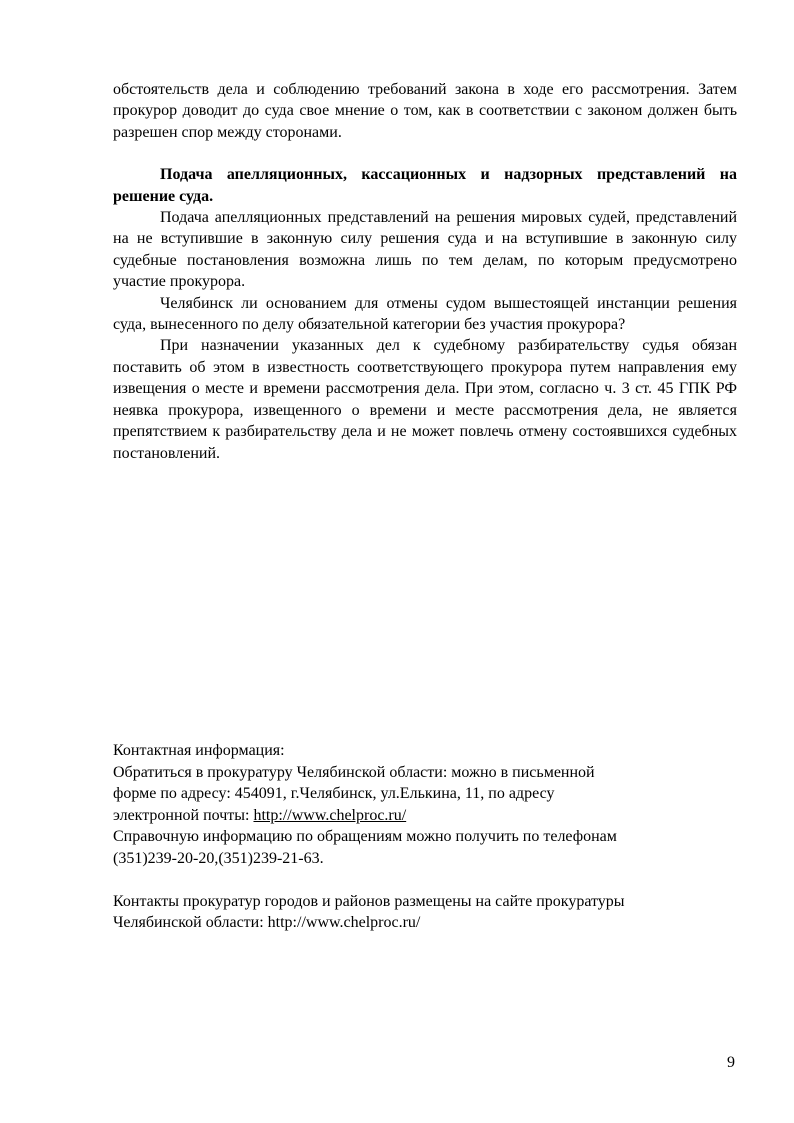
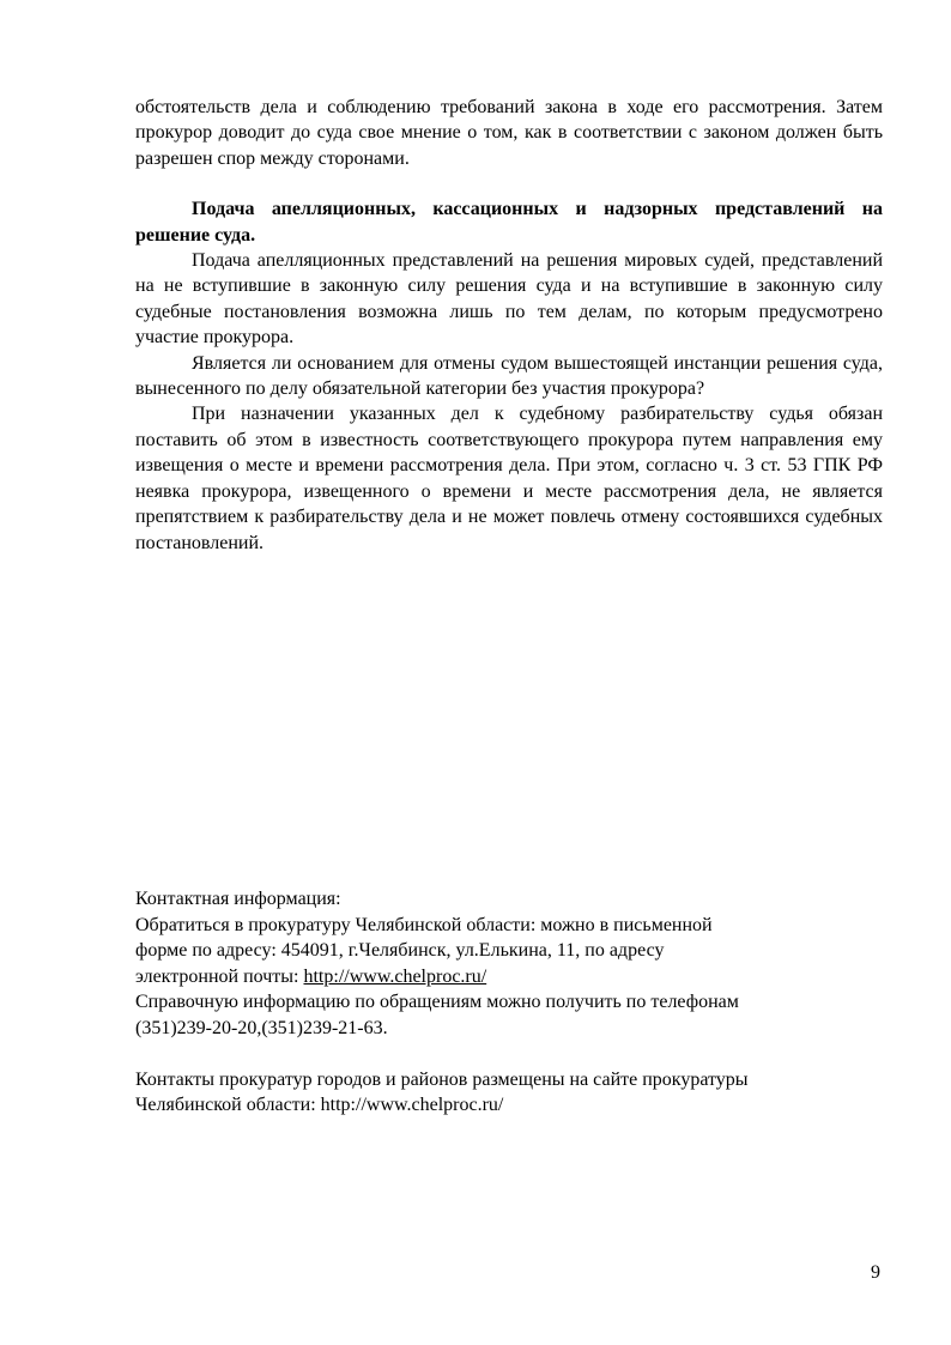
  обстоятельств дела и соблюдению требований закона в ходе его рассмотрения. Затем прокурор доводит до суда свое мнение о том, как в соответствии с законом должен быть разрешен спор между сторонами.
  Подача апелляционных, кассационных и надзорных представлений на решение суда.
  Подача апелляционных представлений на решения мировых судей, представлений на не вступившие в законную силу решения суда и на вступившие в законную силу судебные постановления возможна лишь по тем делам, по которым предусмотрено участие прокурора.
- Челябинск ли основанием для отмены судом вышестоящей инстанции решения суда, вынесенного по делу обязательной категории без участия прокурора?
+ Является ли основанием для отмены судом вышестоящей инстанции решения суда, вынесенного по делу обязательной категории без участия прокурора?
- При назначении указанных дел к судебному разбирательству судья обязан поставить об этом в известность соответствующего прокурора путем направления ему извещения о месте и времени рассмотрения дела. При этом, согласно ч. 3 ст. 45 ГПК РФ неявка прокурора, извещенного о времени и месте рассмотрения дела, не является препятствием к разбирательству дела и не может повлечь отмену состоявшихся судебных постановлений.
+ При назначении указанных дел к судебному разбирательству судья обязан поставить об этом в известность соответствующего прокурора путем направления ему извещения о месте и времени рассмотрения дела. При этом, согласно ч. 3 ст. 53 ГПК РФ неявка прокурора, извещенного о времени и месте рассмотрения дела, не является препятствием к разбирательству дела и не может повлечь отмену состоявшихся судебных постановлений.
  Контактная информация:
  Обратиться в прокуратуру Челябинской области: можно в письменной
  форме по адресу: 454091, г.Челябинск, ул.Елькина, 11, по адресу
  электронной почты: http://www.chelproc.ru/
  Справочную информацию по обращениям можно получить по телефонам
  (351)239-20-20,(351)239-21-63.
  Контакты прокуратур городов и районов размещены на сайте прокуратуры
  Челябинской области: http://www.chelproc.ru/
  9
